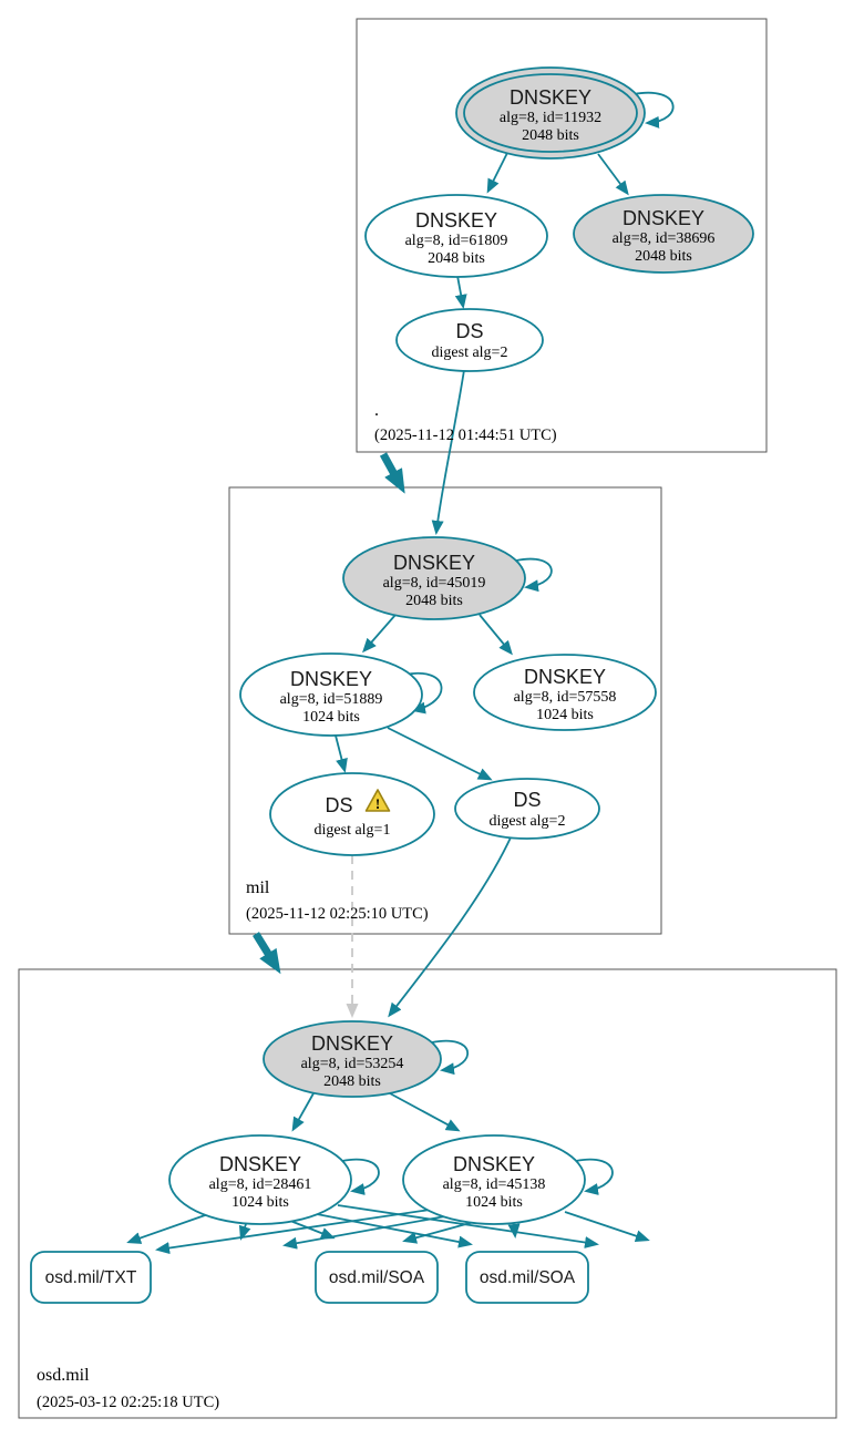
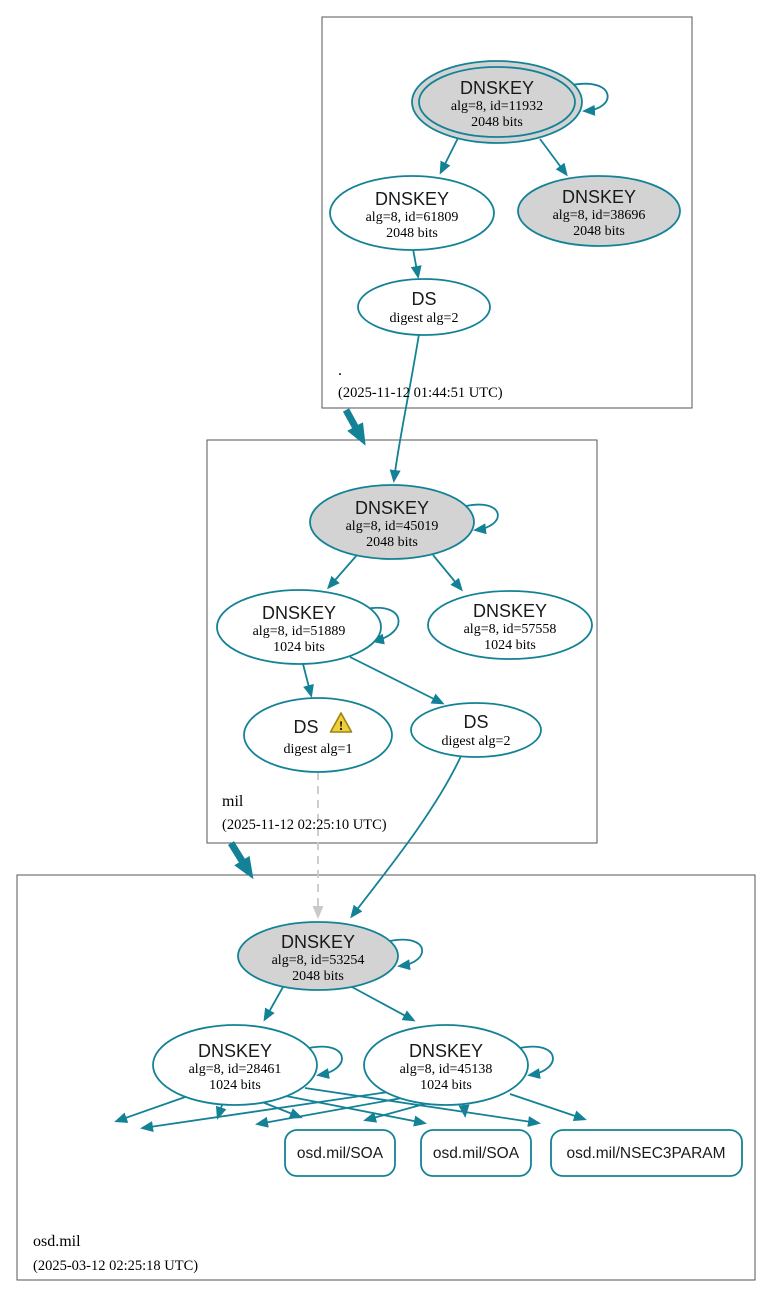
  DNSKEY
  alg=8, id=11932
  2048 bits
  DNSKEY
  alg=8, id=61809
  2048 bits
  DNSKEY
  alg=8, id=38696
  2048 bits
  DS
  digest alg=2
  .
  (2025-11-12 01:44:51 UTC)
  DNSKEY
  alg=8, id=45019
  2048 bits
  DNSKEY
  alg=8, id=51889
  1024 bits
  DNSKEY
  alg=8, id=57558
  1024 bits
  DS
  !
  digest alg=1
  DS
  digest alg=2
  mil
  (2025-11-12 02:25:10 UTC)
  DNSKEY
  alg=8, id=53254
  2048 bits
  DNSKEY
  alg=8, id=28461
  1024 bits
  DNSKEY
  alg=8, id=45138
  1024 bits
- osd.mil/TXT
  osd.mil/SOA
  osd.mil/SOA
+ osd.mil/NSEC3PARAM
  osd.mil
  (2025-03-12 02:25:18 UTC)
